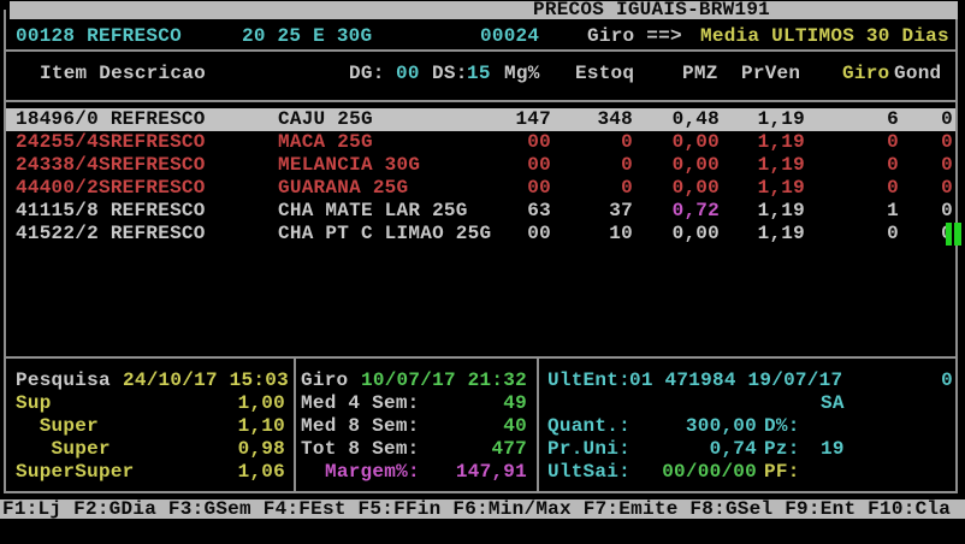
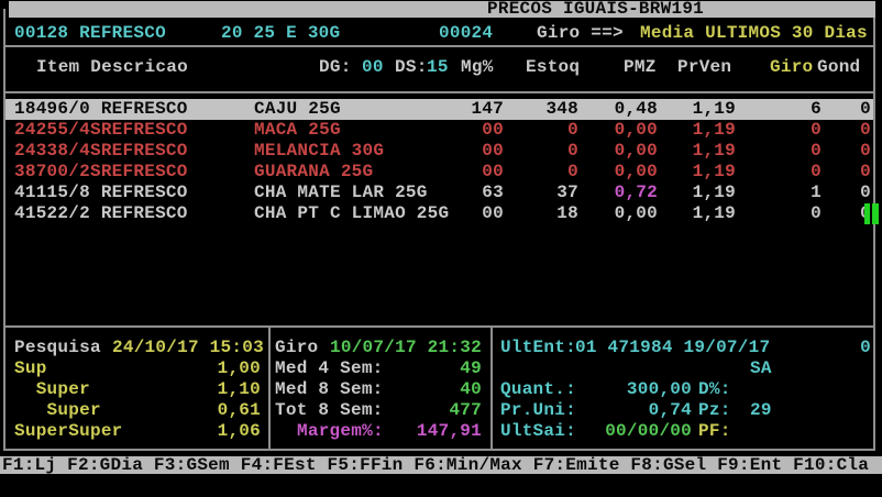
  PRECOS IGUAIS-BRW191
  00128 REFRESCO
  20 25 E 30G
  00024
  Giro ==>
  Media ULTIMOS 30 Dias
  Item Descricao
  DG:
  00
  DS:
  15
  Mg%
  Estoq
  PMZ
  PrVen
  Giro
  Gond
  18496/0 REFRESCO
  CAJU 25G
  147
  348
  0,48
  1,19
  6
  0
  24255/4SREFRESCO
  MACA 25G
  00
  0
  0,00
  1,19
  0
  0
  24338/4SREFRESCO
  MELANCIA 30G
  00
  0
  0,00
  1,19
  0
  0
- 44400/2SREFRESCO
+ 38700/2SREFRESCO
  GUARANA 25G
  00
  0
  0,00
  1,19
  0
  0
  41115/8 REFRESCO
  CHA MATE LAR 25G
  63
  37
  0,72
  1,19
  1
  0
  41522/2 REFRESCO
  CHA PT C LIMAO 25G
  00
- 10
+ 18
  0,00
  1,19
  0
  Pesquisa
  24/10/17 15:03
  Sup
  1,00
  Super
  1,10
  Super
- 0,98
+ 0,61
  SuperSuper
  1,06
  Giro
  10/07/17 21:32
  Med 4 Sem:
  49
  Med 8 Sem:
  40
  Tot 8 Sem:
  477
  Margem%:
  147,91
  UltEnt:
  01 471984 19/07/17
  0
  SA
  Quant.:
  300,00
  D%:
  Pr.Uni:
  0,74
  Pz:
- 19
+ 29
  UltSai:
  00/00/00
  PF:
  F1:Lj F2:GDia F3:GSem F4:FEst F5:FFin F6:Min/Max F7:Emite F8:GSel F9:Ent F10:Cla
